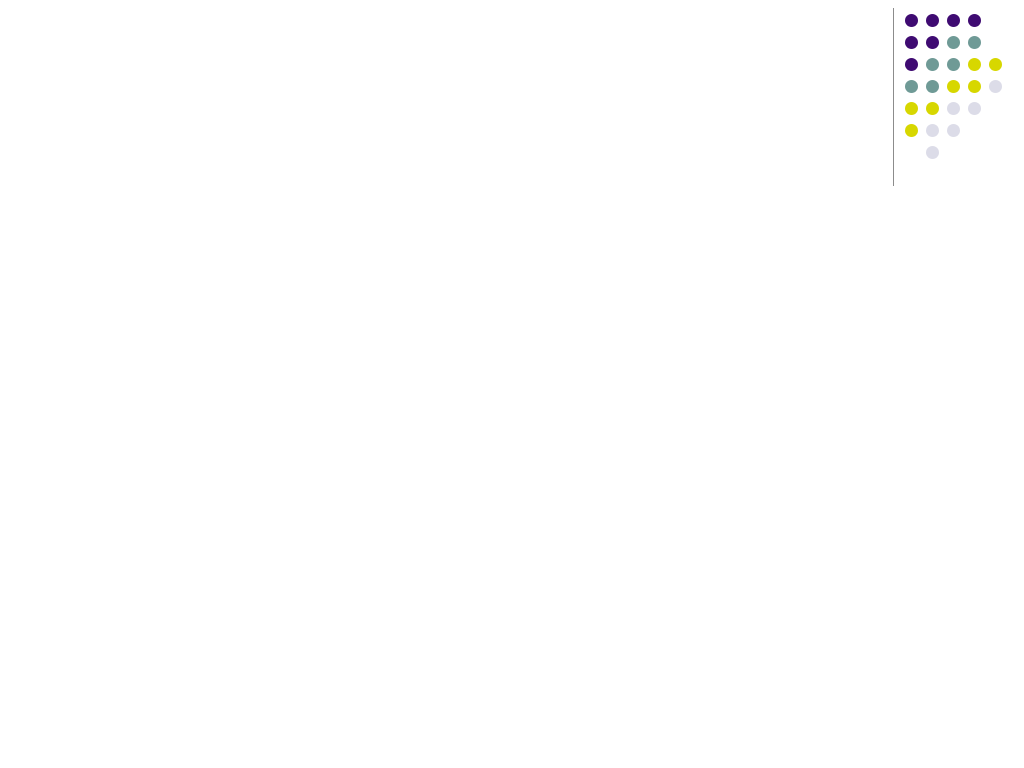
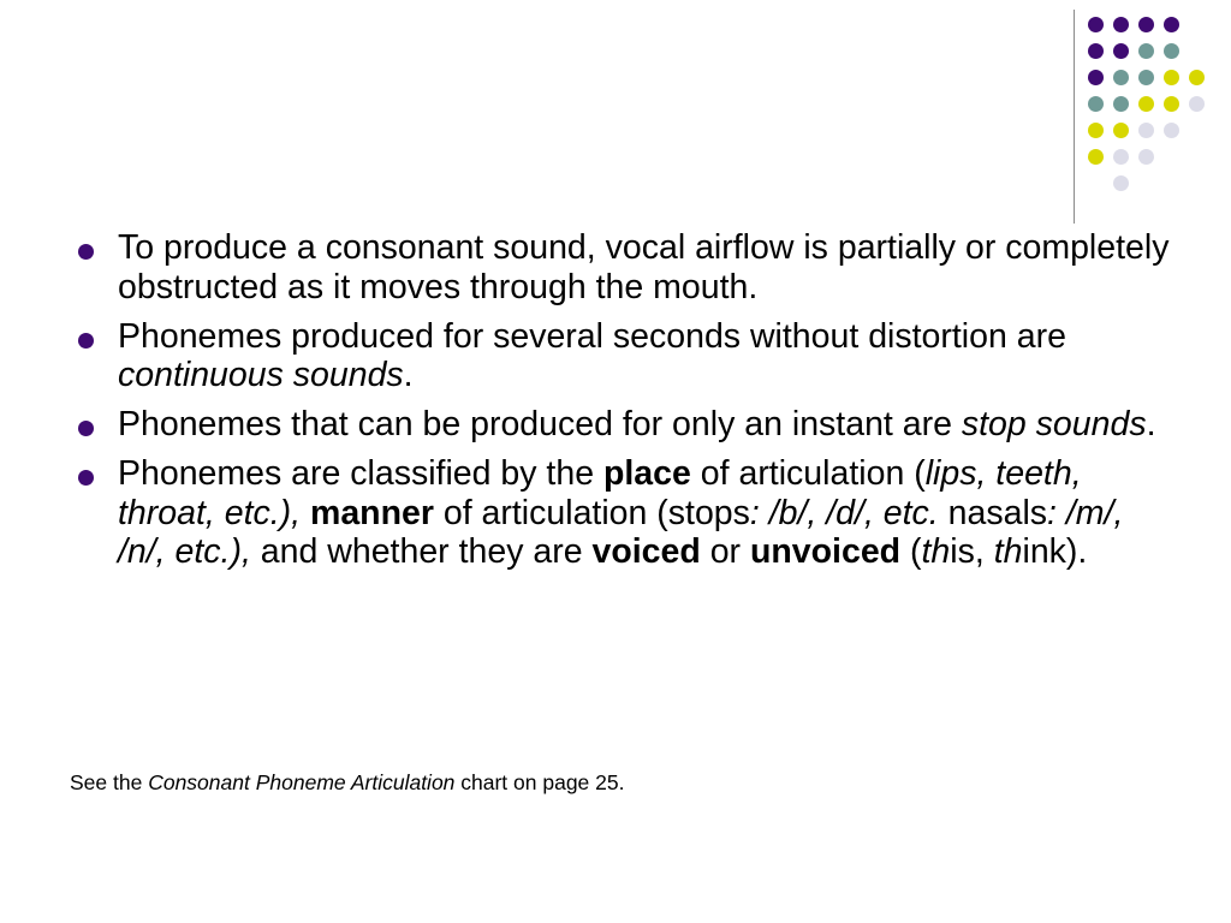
+ To produce a consonant sound, vocal airflow is partially or completely obstructed as it moves through the mouth.
+ Phonemes produced for several seconds without distortion are continuous sounds.
+ Phonemes that can be produced for only an instant are stop sounds.
+ Phonemes are classified by the place of articulation (lips, teeth, throat, etc.), manner of articulation (stops: /b/, /d/, etc. nasals: /m/, /n/, etc.), and whether they are voiced or unvoiced (this, think).
+ See the Consonant Phoneme Articulation chart on page 25.
